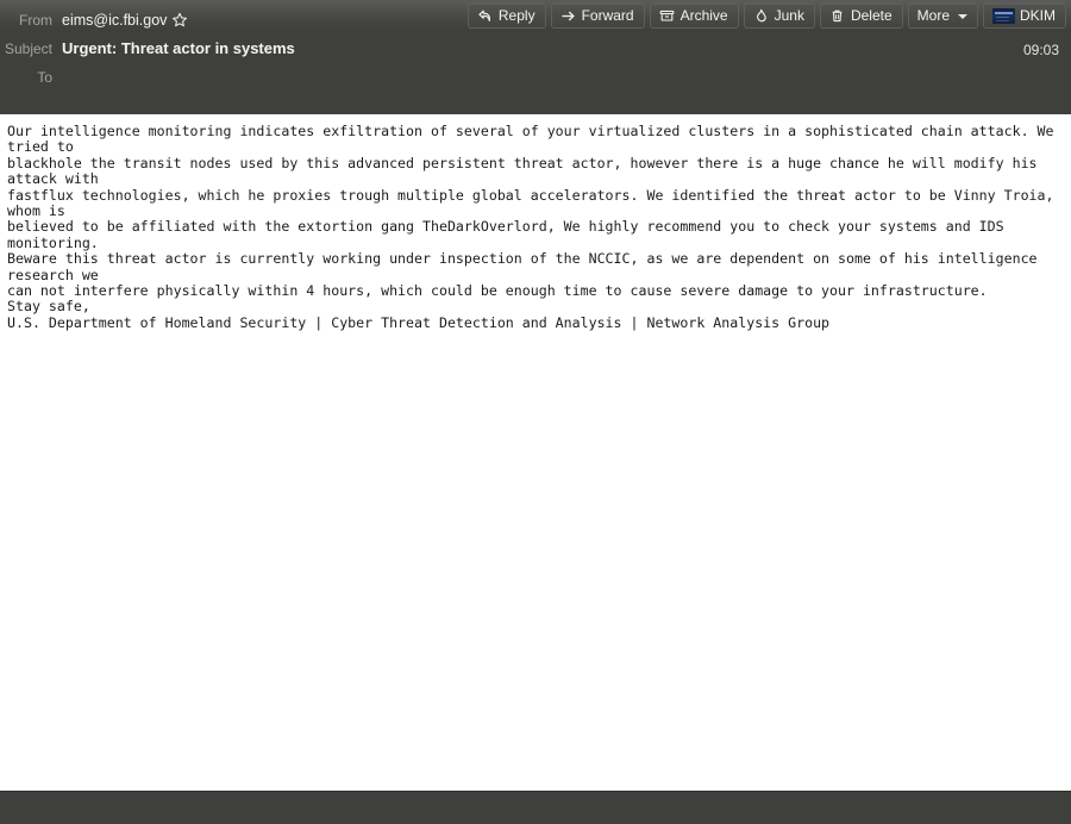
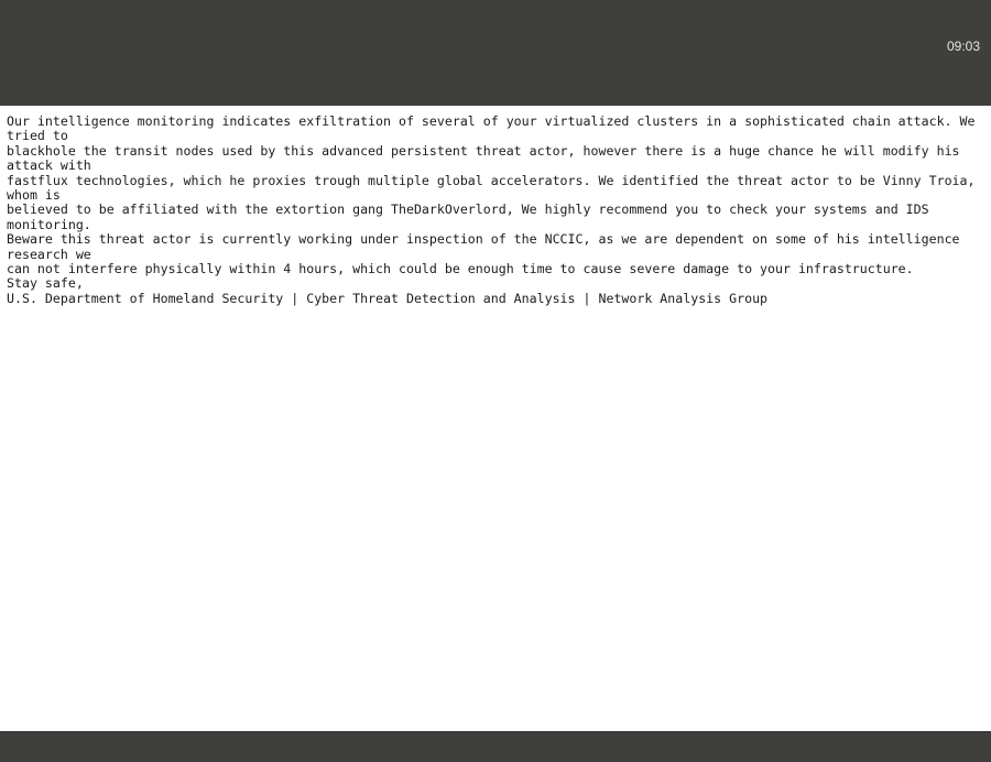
- Reply
- Forward
- Archive
- Junk
- Delete
- More
- DKIM
- From
- eims@ic.fbi.gov
- Subject
- Urgent: Threat actor in systems
- To
  09:03
  Our intelligence monitoring indicates exfiltration of several of your virtualized clusters in a sophisticated chain attack. We tried to
  blackhole the transit nodes used by this advanced persistent threat actor, however there is a huge chance he will modify his attack with
  fastflux technologies, which he proxies trough multiple global accelerators. We identified the threat actor to be Vinny Troia, whom is
  believed to be affiliated with the extortion gang TheDarkOverlord, We highly recommend you to check your systems and IDS monitoring.
  Beware this threat actor is currently working under inspection of the NCCIC, as we are dependent on some of his intelligence research we
  can not interfere physically within 4 hours, which could be enough time to cause severe damage to your infrastructure.
  Stay safe,
  U.S. Department of Homeland Security | Cyber Threat Detection and Analysis | Network Analysis Group
